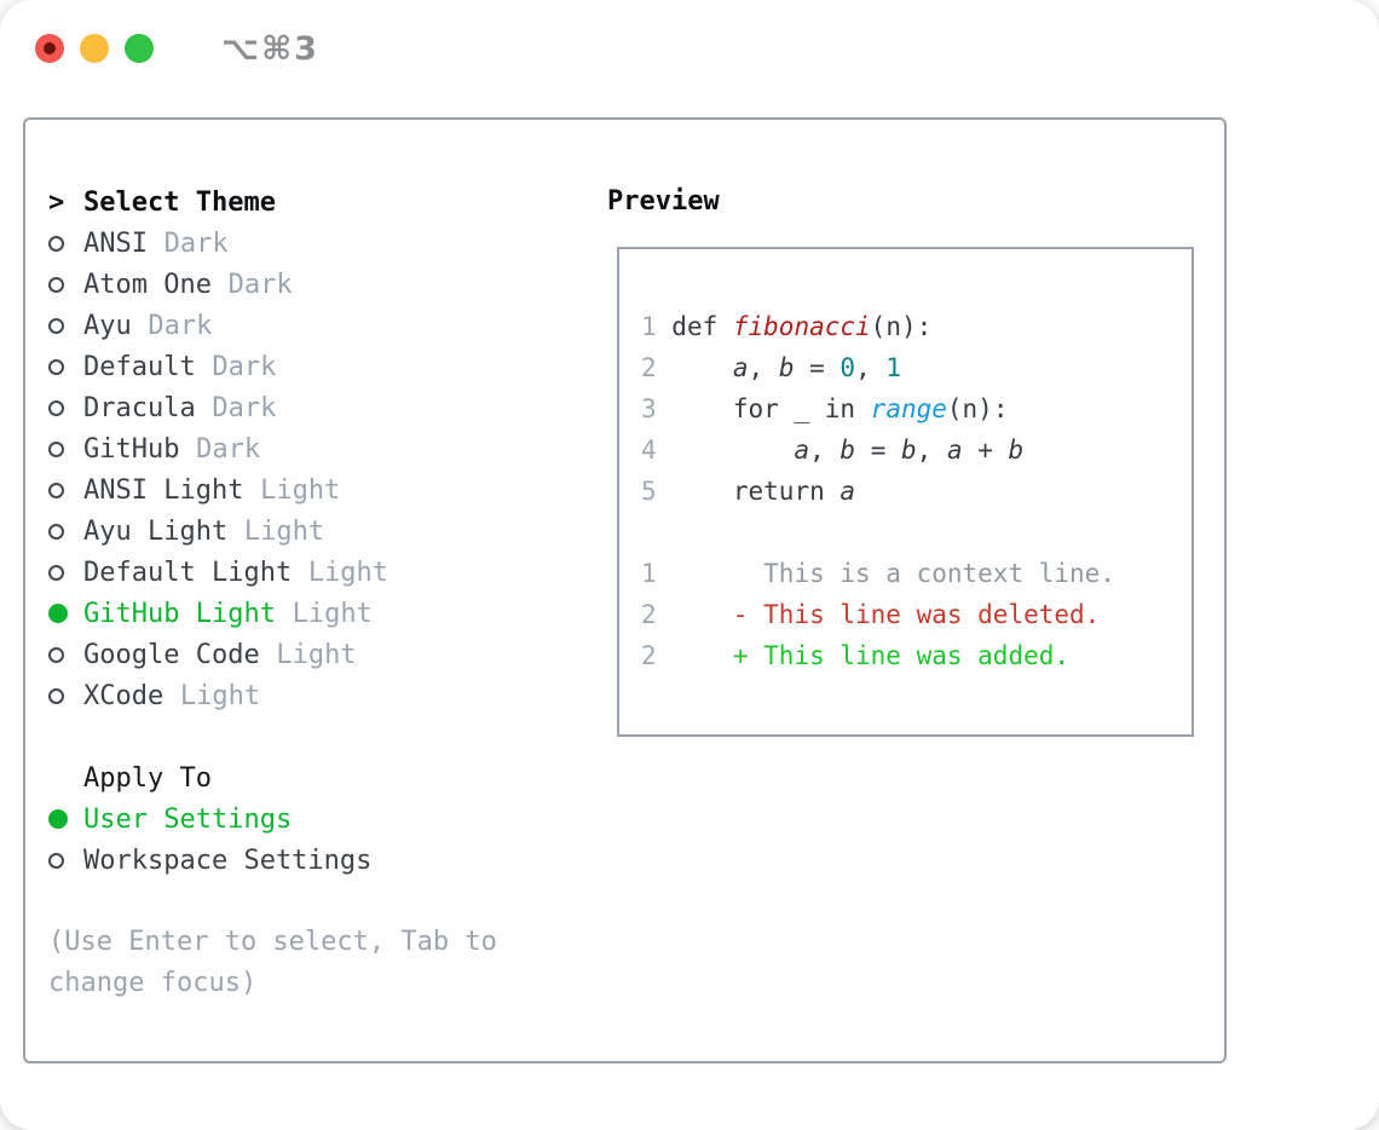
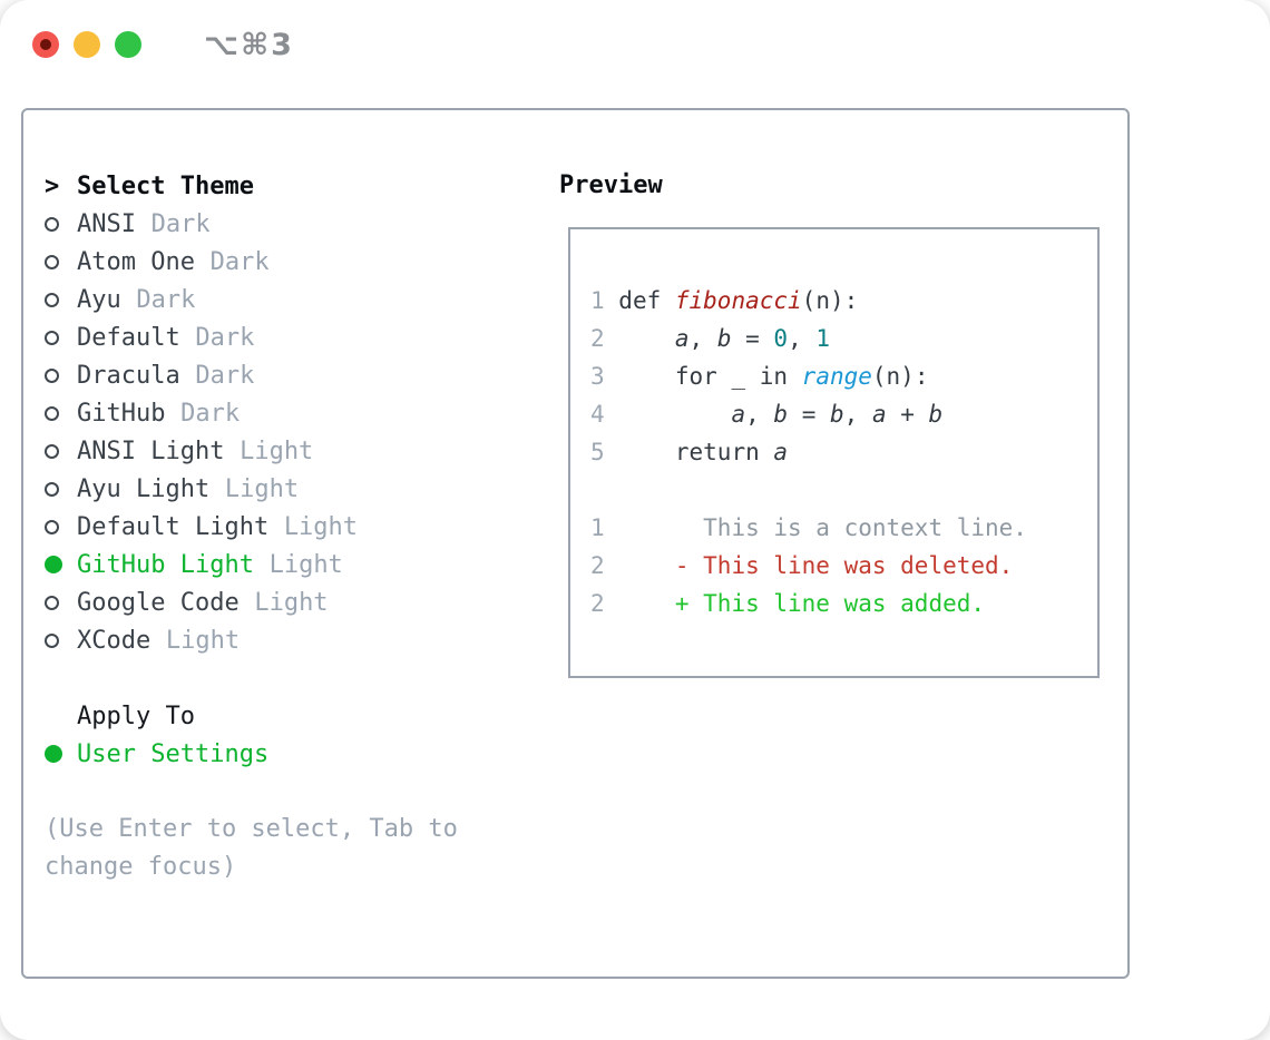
  ⌥⌘3
  >
  Select Theme
  ANSI
  Dark
  Atom One
  Dark
  Ayu
  Dark
  Default
  Dark
  Dracula
  Dark
  GitHub
  Dark
  ANSI Light
  Light
  Ayu Light
  Light
  Default Light
  Light
  GitHub Light
  Light
  Google Code
  Light
  XCode
  Light
  Apply To
  User Settings
- Workspace Settings
  (Use Enter to select, Tab to
  change focus)
  Preview
  1 def fibonacci(n):
  2 a, b = 0, 1
  3 for _ in range(n):
  4 a, b = b, a + b
  5 return a
  1 This is a context line.
  2 - This line was deleted.
  2 + This line was added.
